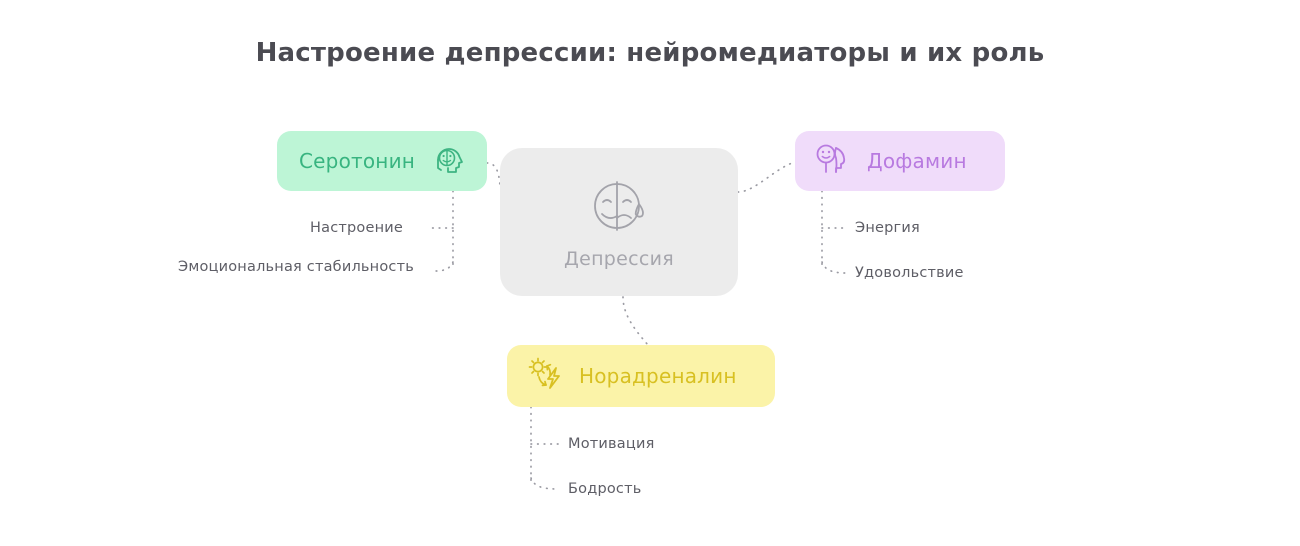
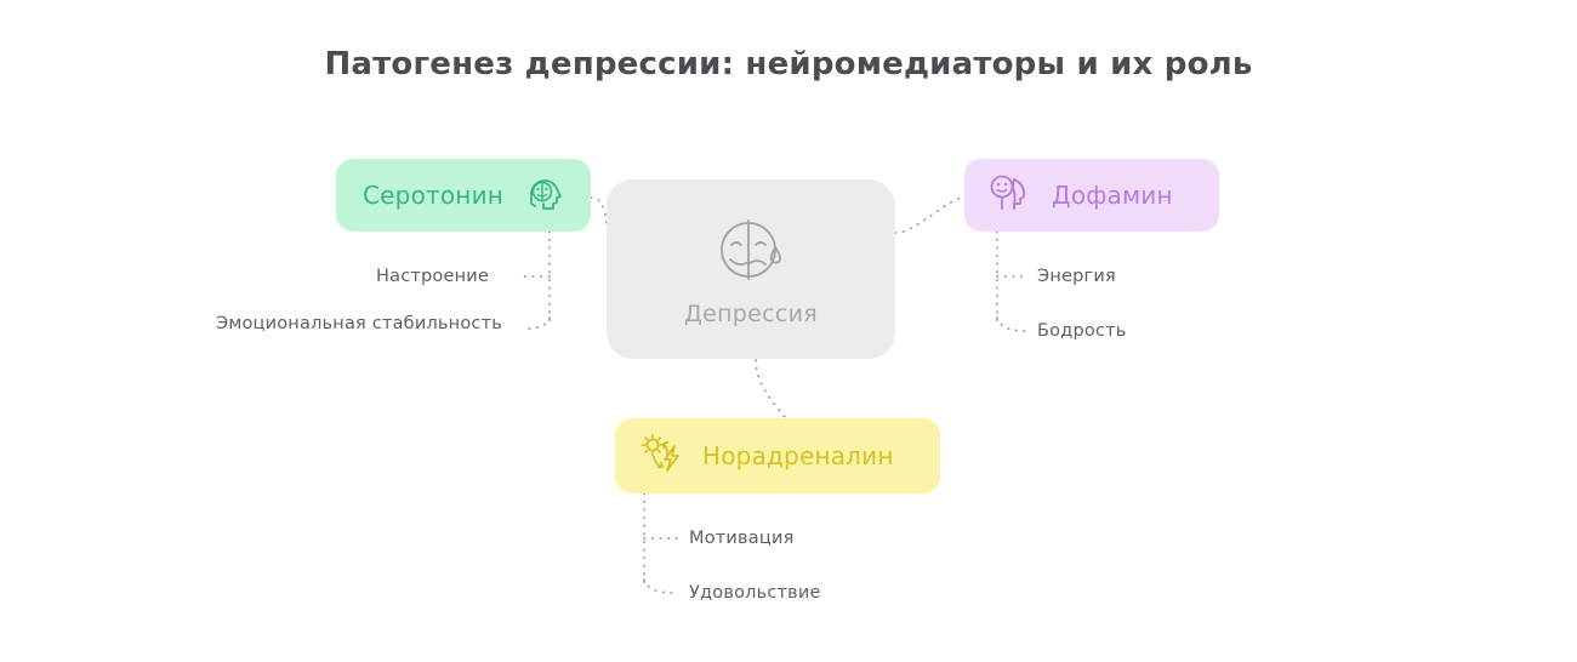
- Настроение депрессии: нейромедиаторы и их роль
+ Патогенез депрессии: нейромедиаторы и их роль
  Депрессия
  Серотонин
  Дофамин
  Норадреналин
  Настроение
  Эмоциональная стабильность
  Энергия
- Удовольствие
+ Бодрость
  Мотивация
- Бодрость
+ Удовольствие
